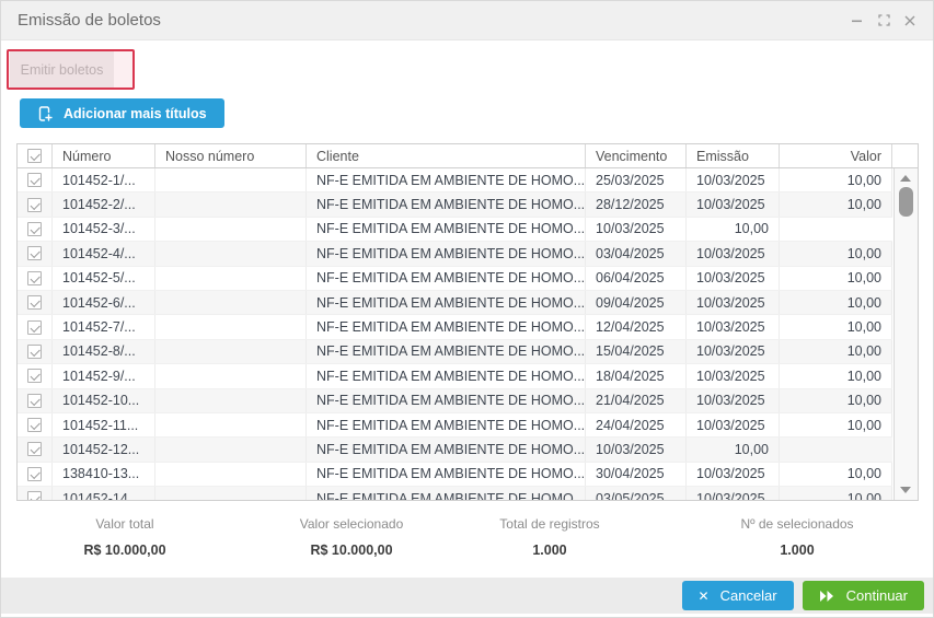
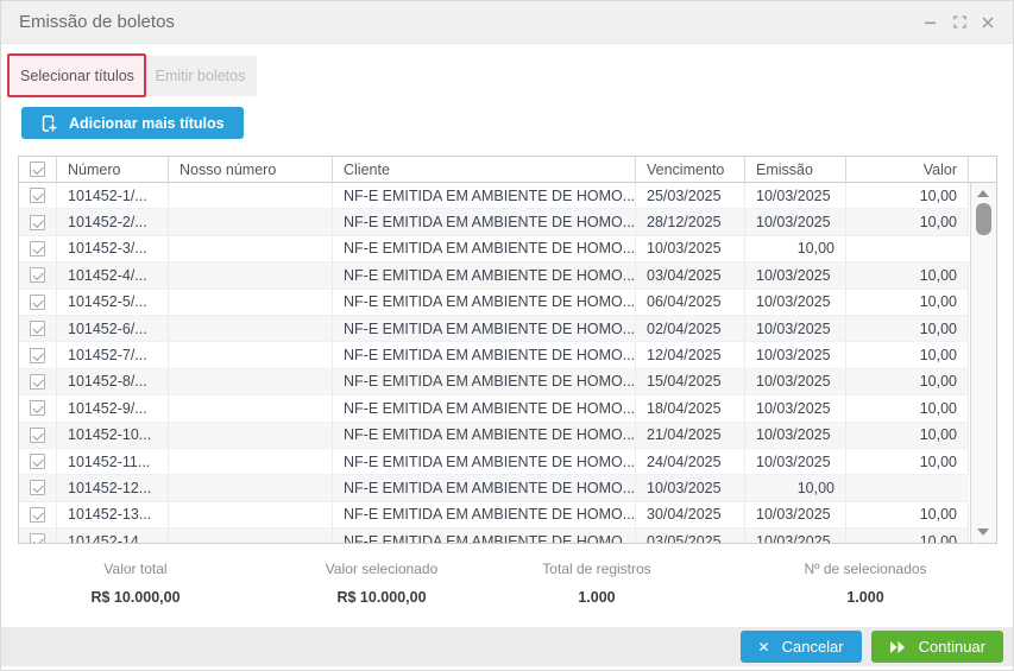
  Emissão de boletos
+ Selecionar títulos
  Emitir boletos
  Adicionar mais títulos
  Número
  Nosso número
  Cliente
  Vencimento
  Emissão
  Valor
  101452-1/...
  NF-E EMITIDA EM AMBIENTE DE HOMO...
  25/03/2025
  10/03/2025
  10,00
  101452-2/...
  NF-E EMITIDA EM AMBIENTE DE HOMO...
  28/12/2025
  10/03/2025
  10,00
  101452-3/...
  NF-E EMITIDA EM AMBIENTE DE HOMO...
  10/03/2025
  10,00
  101452-4/...
  NF-E EMITIDA EM AMBIENTE DE HOMO...
  03/04/2025
  10/03/2025
  10,00
  101452-5/...
  NF-E EMITIDA EM AMBIENTE DE HOMO...
  06/04/2025
  10/03/2025
  10,00
  101452-6/...
  NF-E EMITIDA EM AMBIENTE DE HOMO...
- 09/04/2025
+ 02/04/2025
  10/03/2025
  10,00
  101452-7/...
  NF-E EMITIDA EM AMBIENTE DE HOMO...
  12/04/2025
  10/03/2025
  10,00
  101452-8/...
  NF-E EMITIDA EM AMBIENTE DE HOMO...
  15/04/2025
  10/03/2025
  10,00
  101452-9/...
  NF-E EMITIDA EM AMBIENTE DE HOMO...
  18/04/2025
  10/03/2025
  10,00
  101452-10...
  NF-E EMITIDA EM AMBIENTE DE HOMO...
  21/04/2025
  10/03/2025
  10,00
  101452-11...
  NF-E EMITIDA EM AMBIENTE DE HOMO...
  24/04/2025
  10/03/2025
  10,00
  101452-12...
  NF-E EMITIDA EM AMBIENTE DE HOMO...
  10/03/2025
  10,00
- 138410-13...
+ 101452-13...
  NF-E EMITIDA EM AMBIENTE DE HOMO...
  30/04/2025
  10/03/2025
  10,00
  101452-14...
  NF-E EMITIDA EM AMBIENTE DE HOMO...
  03/05/2025
  10/03/2025
  10,00
  Valor total
  R$ 10.000,00
  Valor selecionado
  R$ 10.000,00
  Total de registros
  1.000
  Nº de selecionados
  1.000
  ✕
  Cancelar
  Continuar
